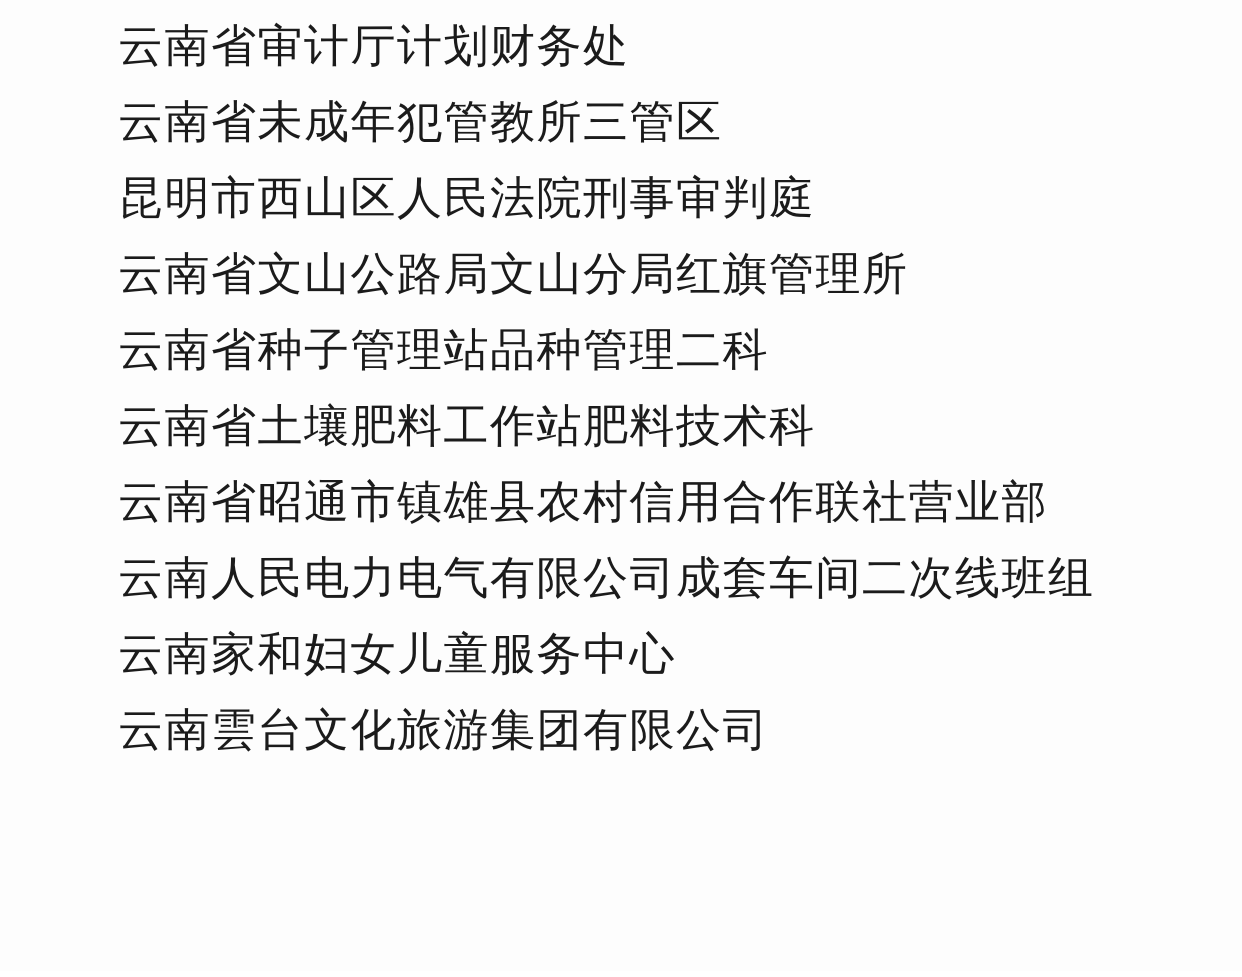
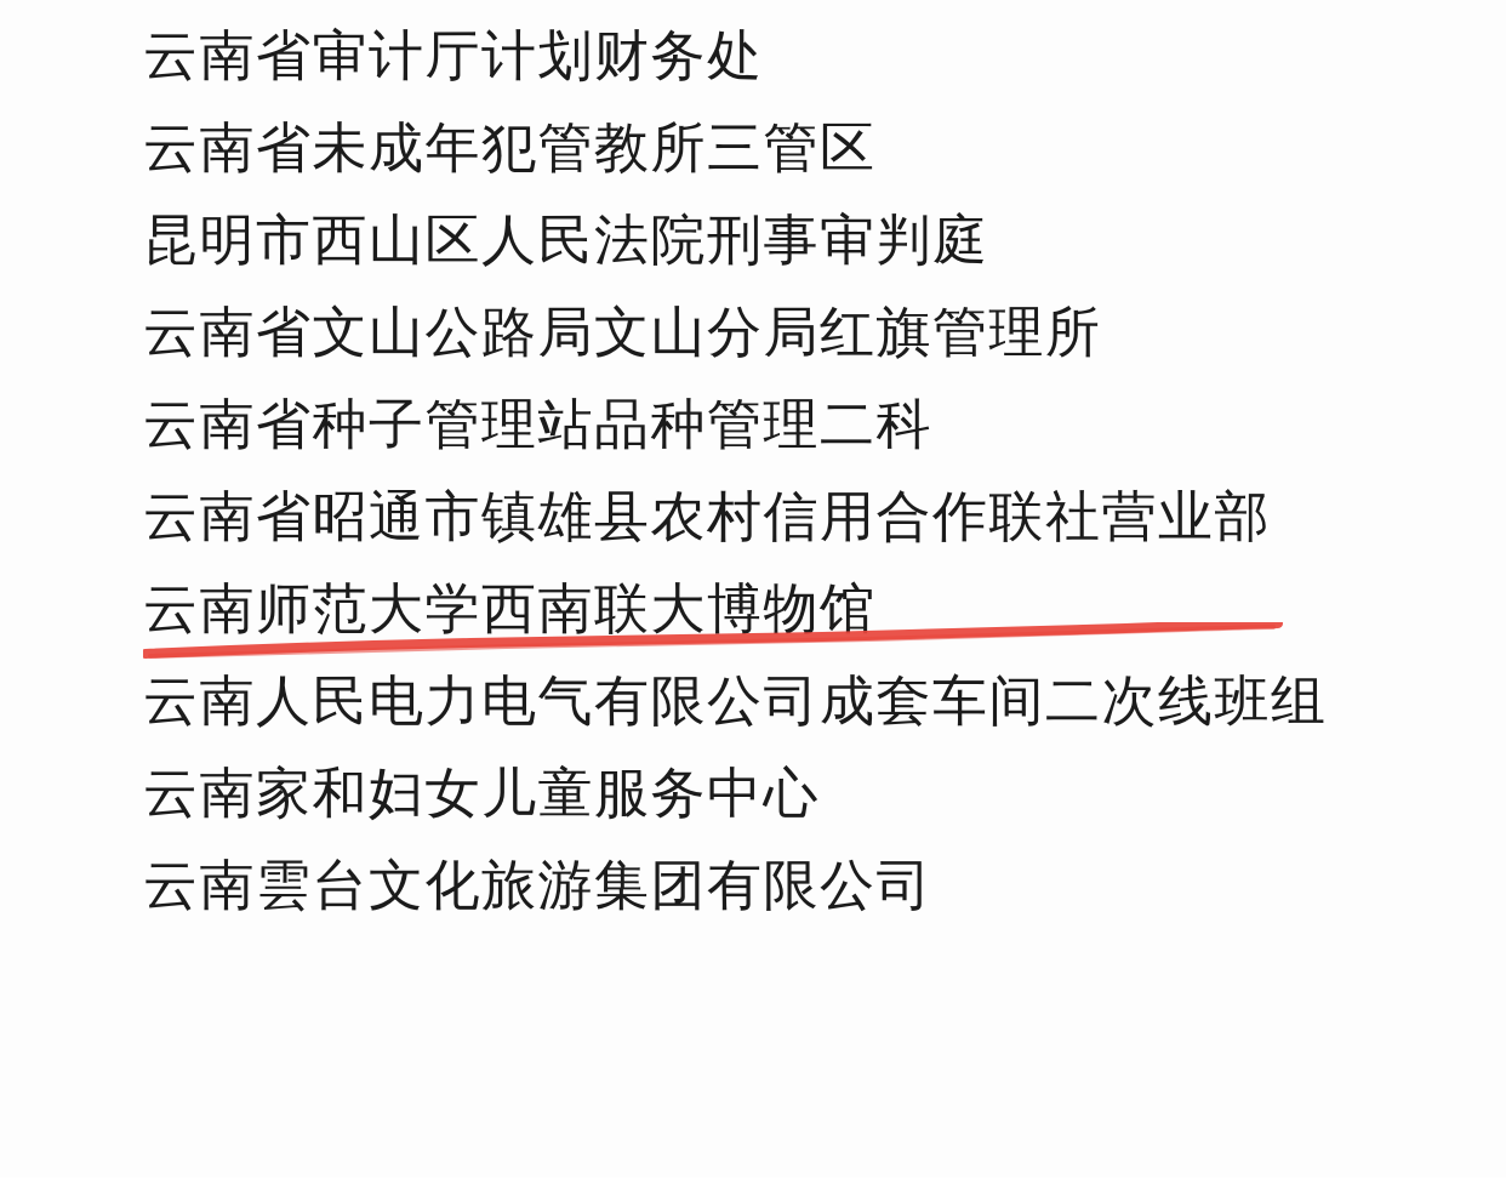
  云南省审计厅计划财务处
  云南省未成年犯管教所三管区
  昆明市西山区人民法院刑事审判庭
  云南省文山公路局文山分局红旗管理所
  云南省种子管理站品种管理二科
- 云南省土壤肥料工作站肥料技术科
  云南省昭通市镇雄县农村信用合作联社营业部
+ 云南师范大学西南联大博物馆
  云南人民电力电气有限公司成套车间二次线班组
  云南家和妇女儿童服务中心
  云南雲台文化旅游集团有限公司
